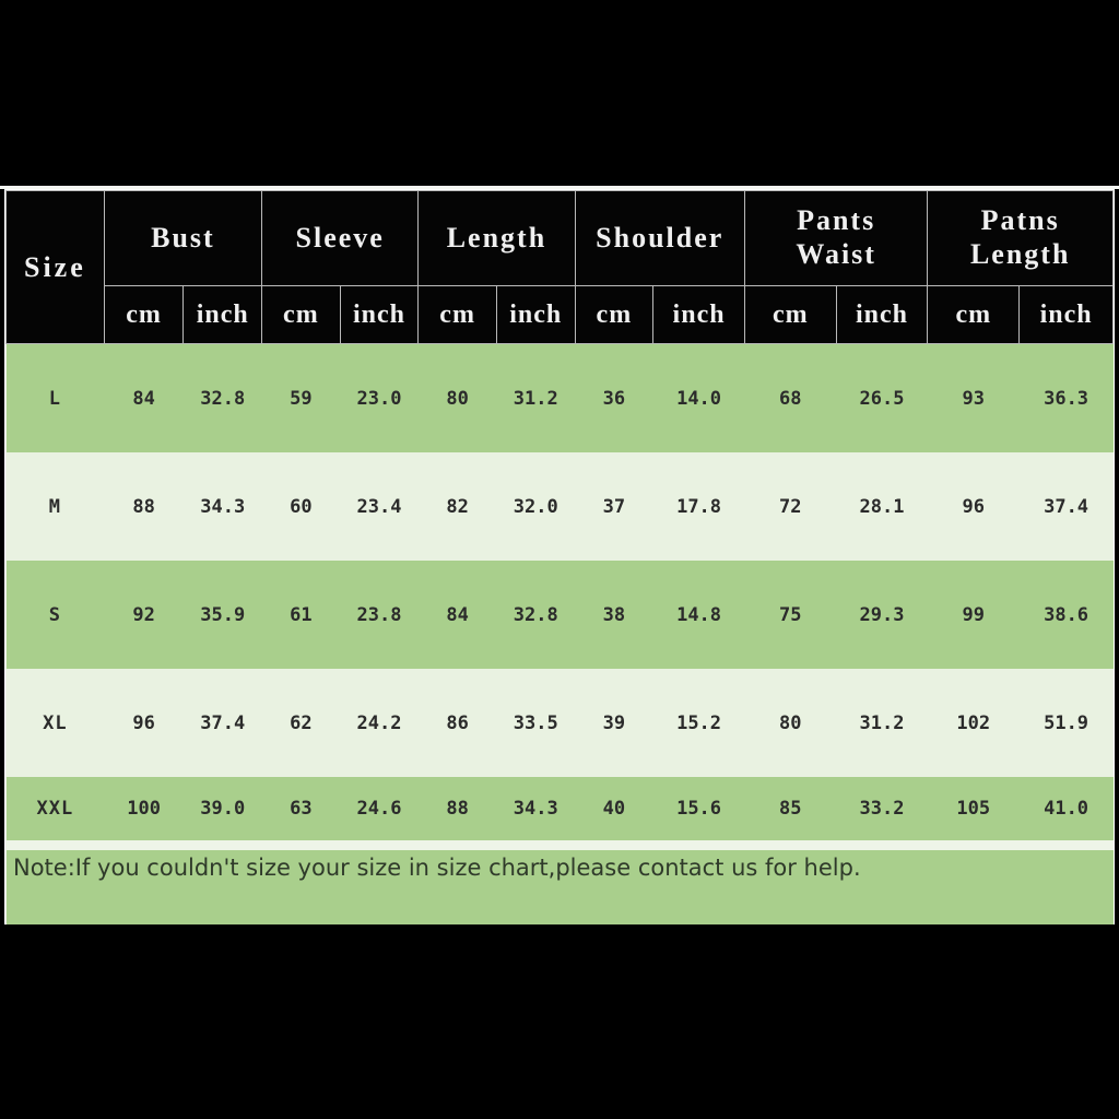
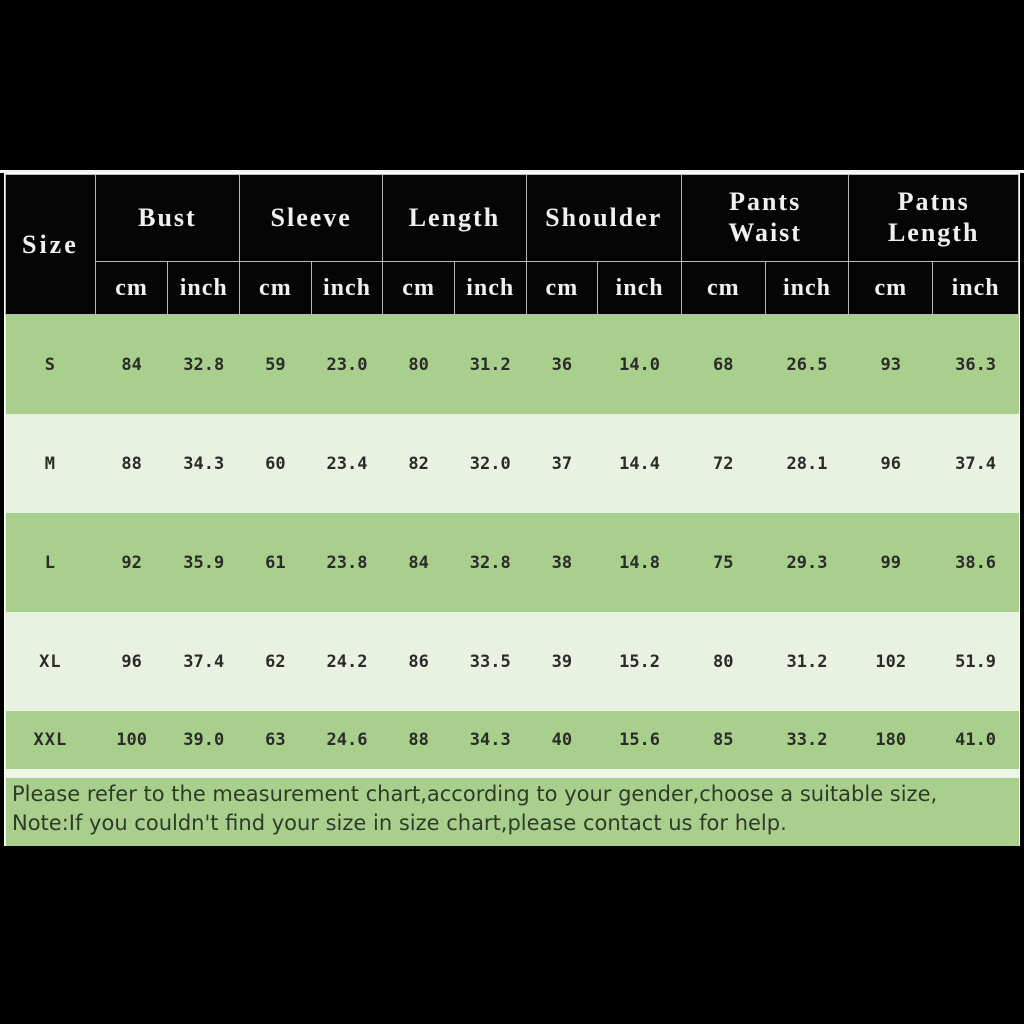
  Size	Bust	Sleeve	Length	Shoulder	Pants Waist	Patns Length
  cm	inch	cm	inch	cm	inch	cm	inch	cm	inch	cm	inch
- L	84	32.8	59	23.0	80	31.2	36	14.0	68	26.5	93	36.3
+ S	84	32.8	59	23.0	80	31.2	36	14.0	68	26.5	93	36.3
- M	88	34.3	60	23.4	82	32.0	37	17.8	72	28.1	96	37.4
+ M	88	34.3	60	23.4	82	32.0	37	14.4	72	28.1	96	37.4
- S	92	35.9	61	23.8	84	32.8	38	14.8	75	29.3	99	38.6
+ L	92	35.9	61	23.8	84	32.8	38	14.8	75	29.3	99	38.6
  XL	96	37.4	62	24.2	86	33.5	39	15.2	80	31.2	102	51.9
- XXL	100	39.0	63	24.6	88	34.3	40	15.6	85	33.2	105	41.0
+ XXL	100	39.0	63	24.6	88	34.3	40	15.6	85	33.2	180	41.0
+ Please refer to the measurement chart,according to your gender,choose a suitable size,
- Note:If you couldn't size your size in size chart,please contact us for help.
+ Note:If you couldn't find your size in size chart,please contact us for help.
